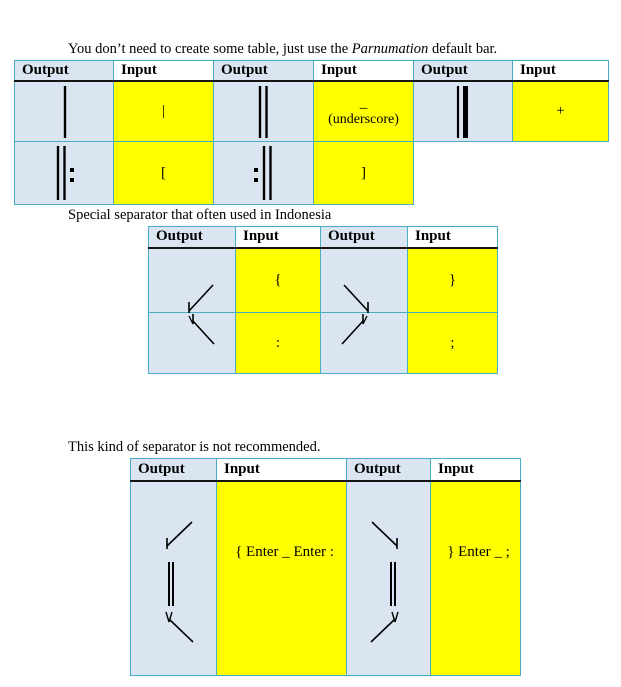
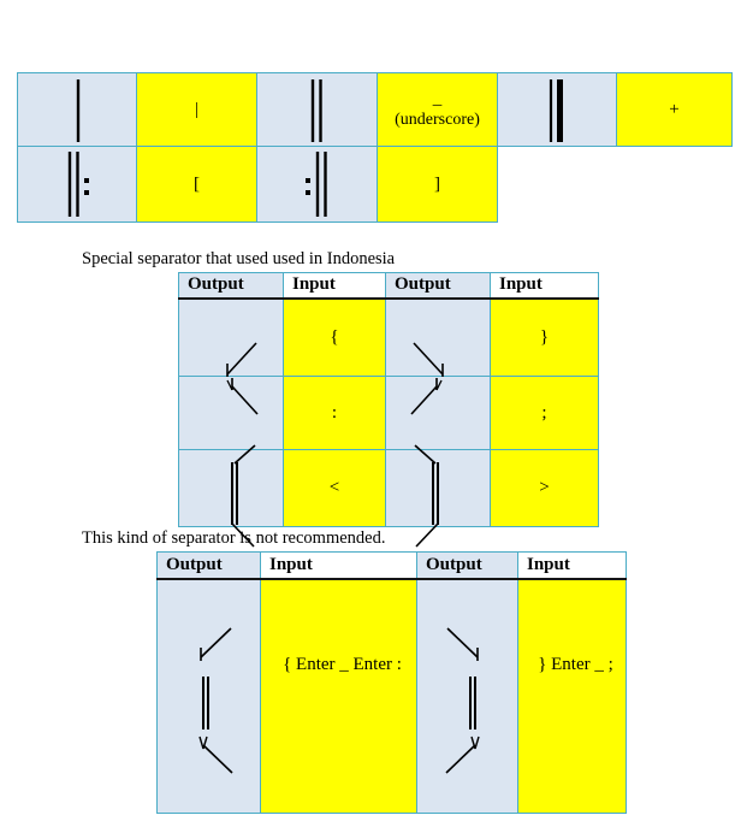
- You don’t need to create some table, just use the Parnumation default bar.
- Output	Input	Output	Input	Output	Input
  	|		_ (underscore)		+
  	[		]
- Special separator that often used in Indonesia
+ Special separator that used used in Indonesia
  Output	Input	Output	Input
  	{		}
  	:		;
+ 	<		>
  This kind of separator is not recommended.
  Output	Input	Output	Input
  	{ Enter _ Enter :		} Enter _ ;
